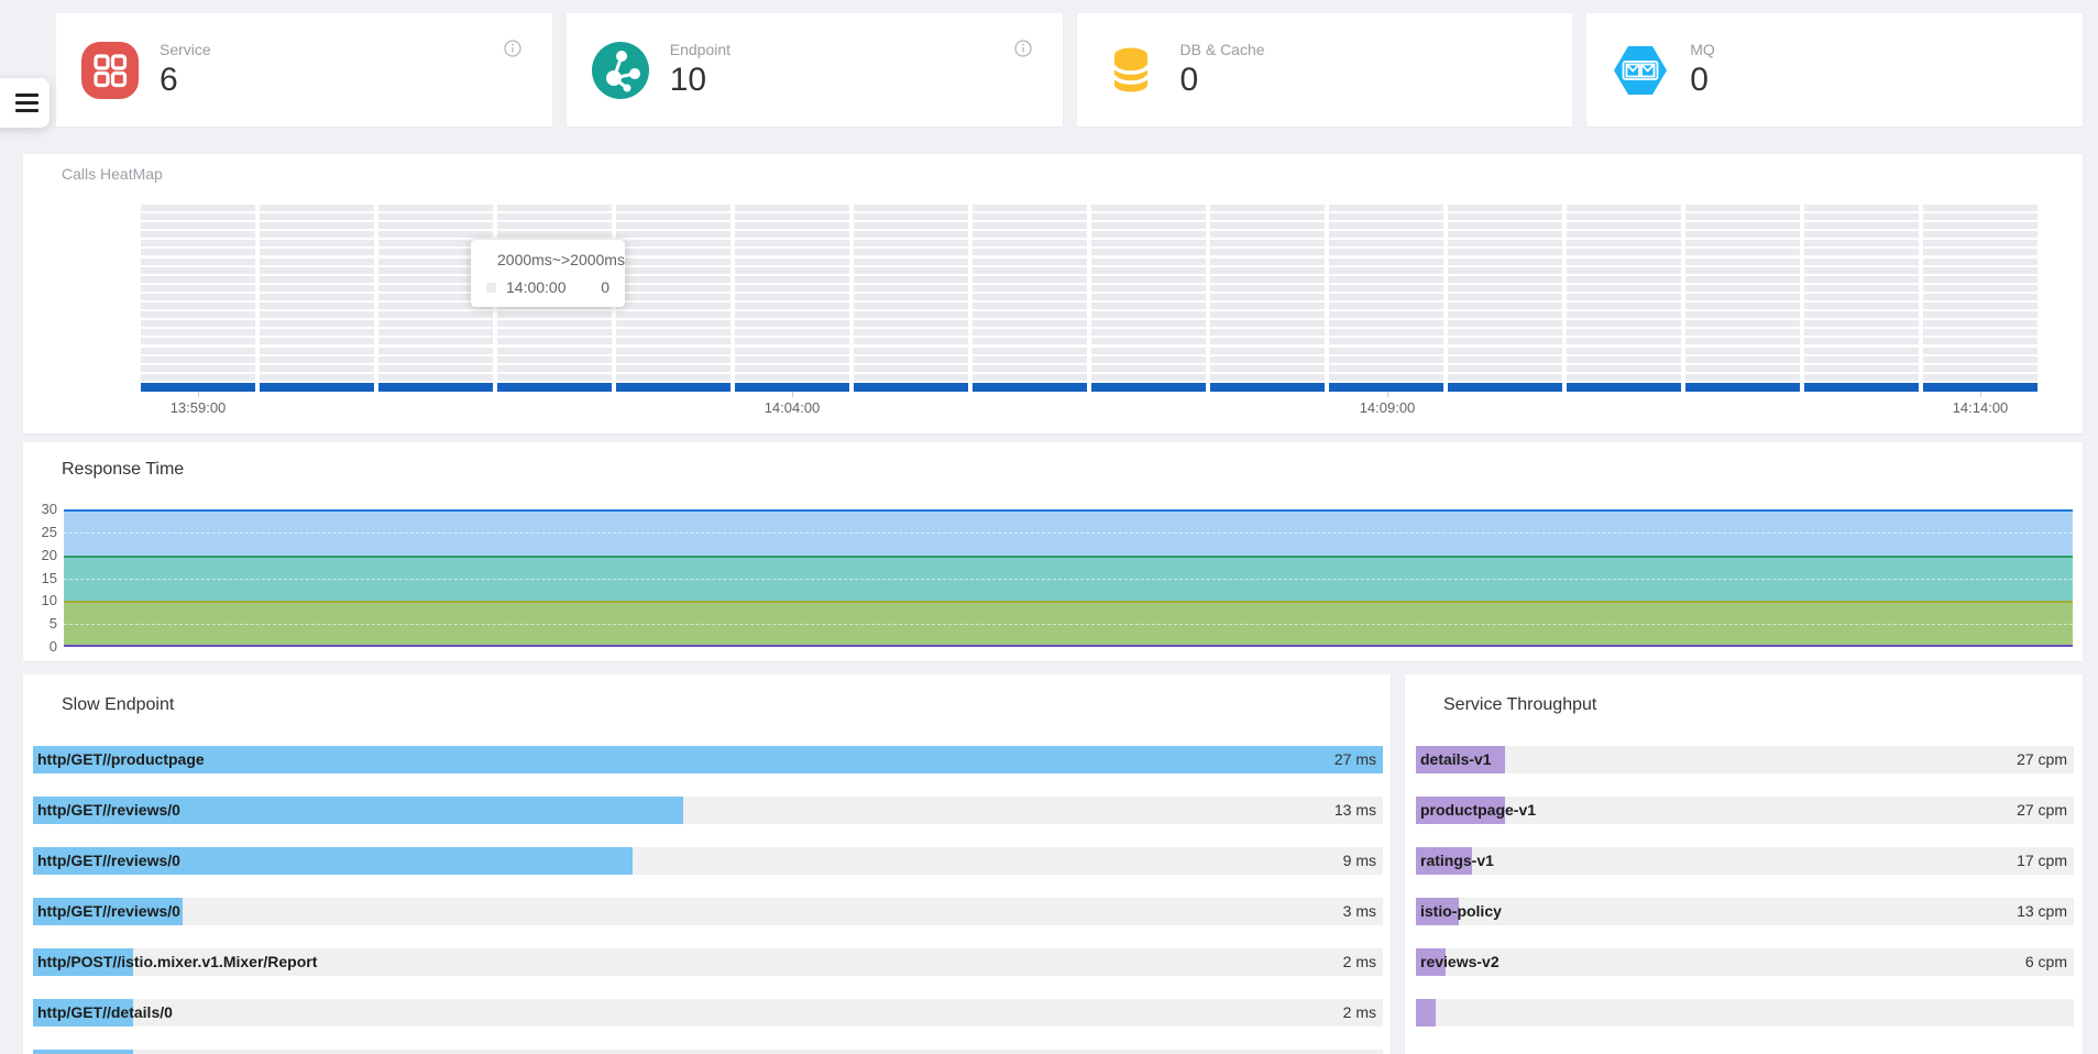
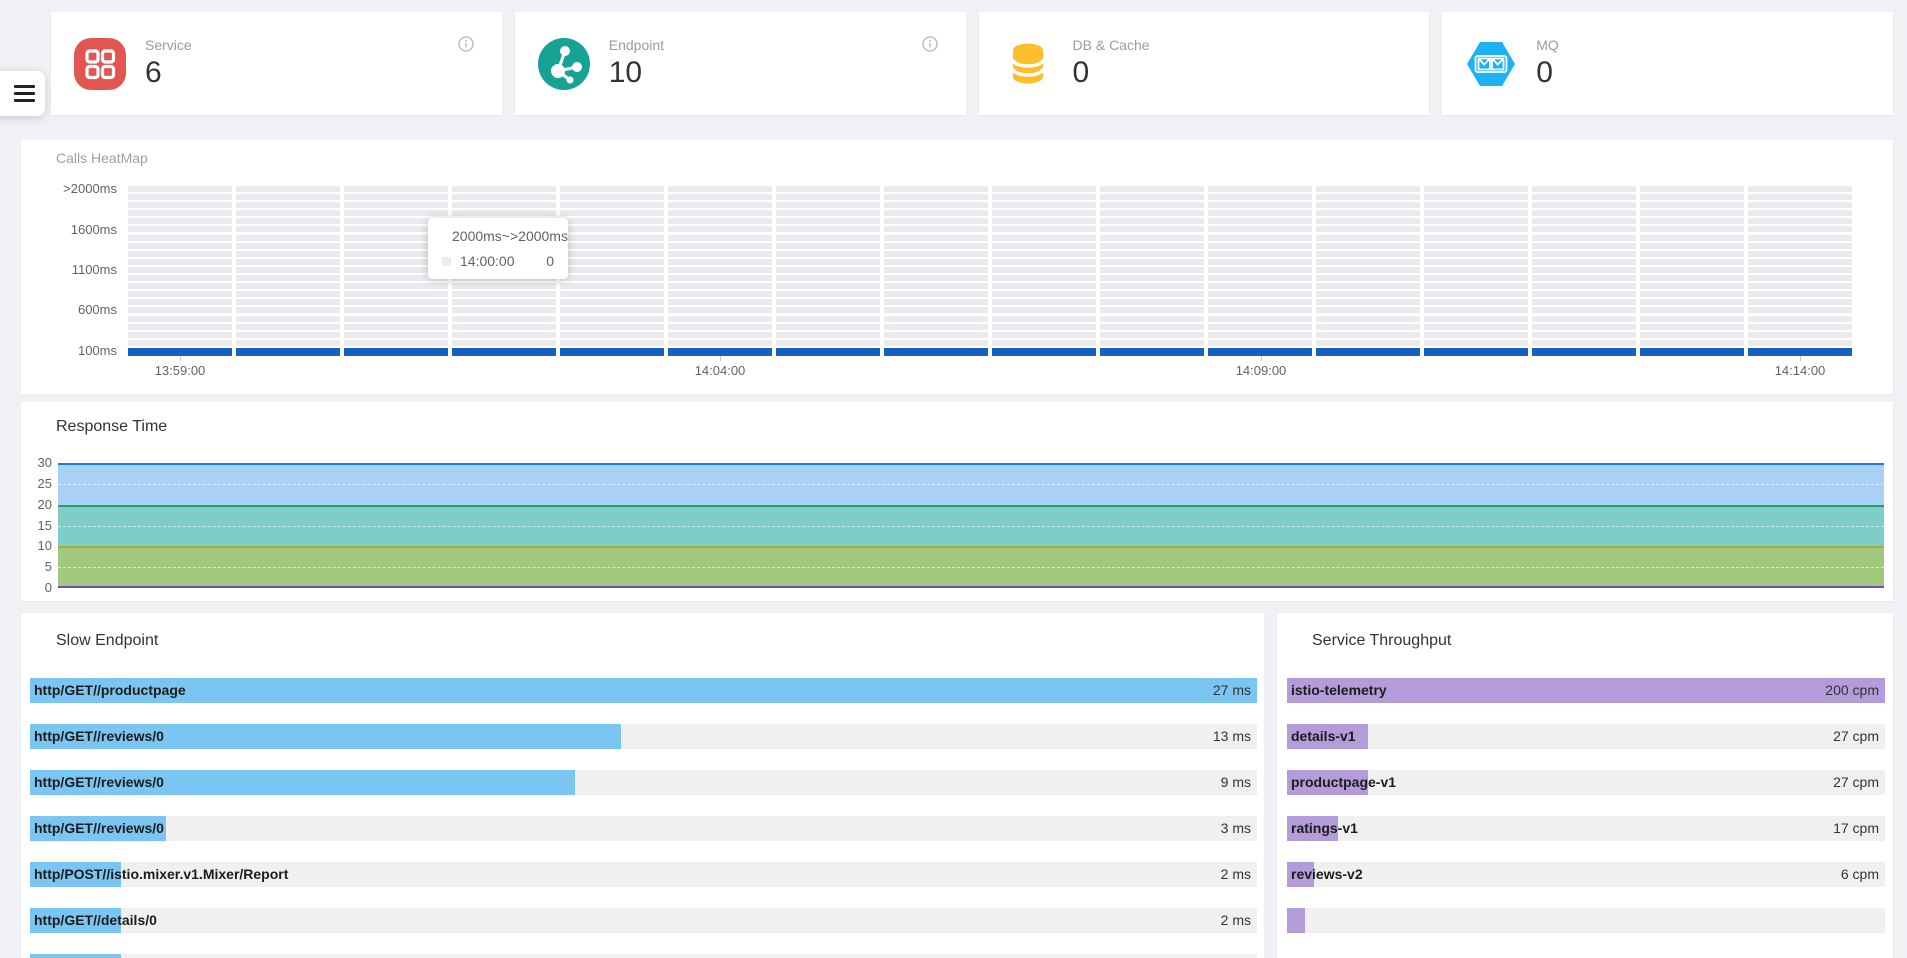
  Service
  6
  Endpoint
  10
  DB & Cache
  0
  MQ
  0
  Calls HeatMap
+ >2000ms
+ 1600ms
+ 1100ms
+ 600ms
+ 100ms
  13:59:00
  14:04:00
  14:09:00
  14:14:00
  2000ms~>2000ms
  14:00:00
  0
  Response Time
  30
  25
  20
  15
  10
  5
  0
  Slow Endpoint
  http/GET//productpage
  27 ms
  http/GET//reviews/0
  13 ms
  http/GET//reviews/0
  9 ms
  http/GET//reviews/0
  3 ms
  http/POST//istio.mixer.v1.Mixer/Report
  2 ms
  http/GET//details/0
  2 ms
  Service Throughput
+ istio-telemetry
+ 200 cpm
  details-v1
  27 cpm
  productpage-v1
  27 cpm
  ratings-v1
  17 cpm
- istio-policy
- 13 cpm
  reviews-v2
  6 cpm
